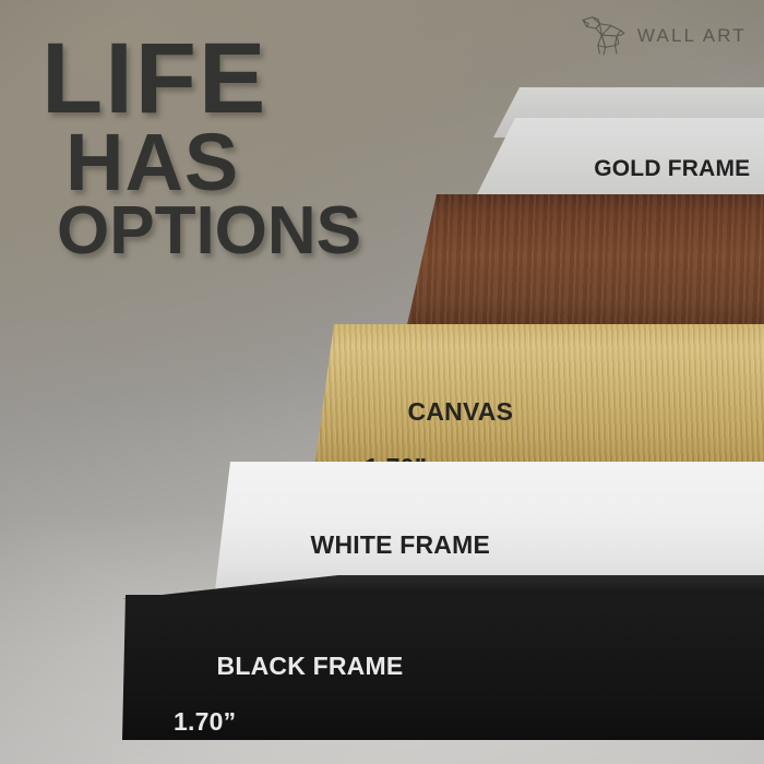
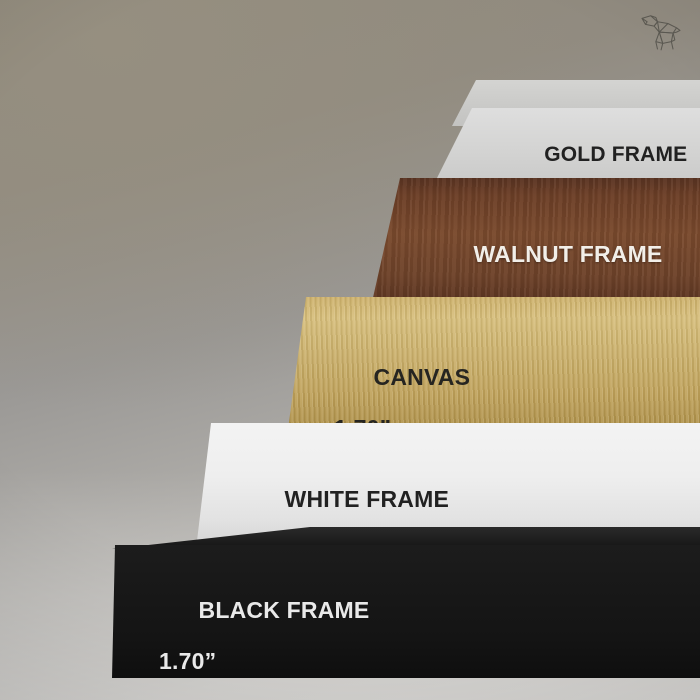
  GOLD FRAME
+ WALNUT FRAME
  CANVAS
  WHITE FRAME
  BLACK FRAME
  1.70”
- LIFE
- HAS
- OPTIONS
- WALL ART
